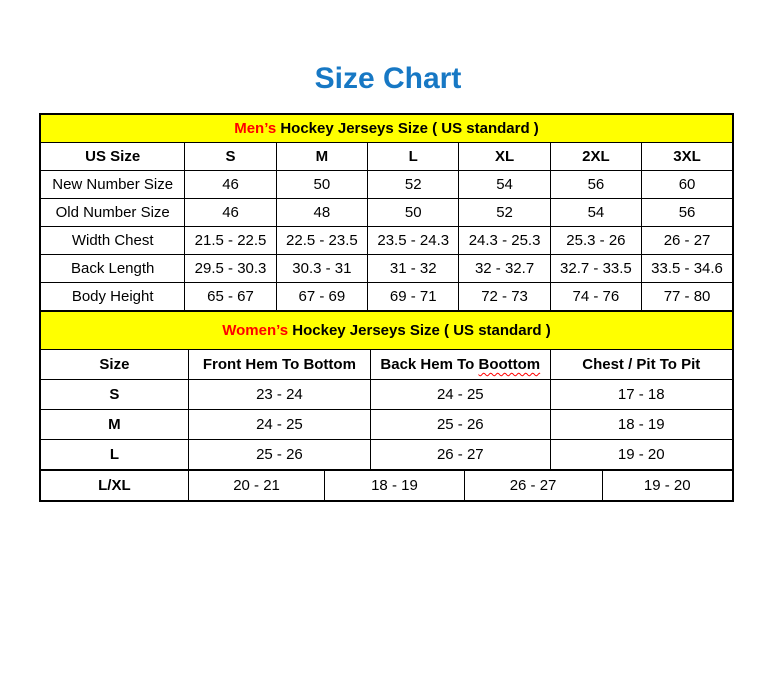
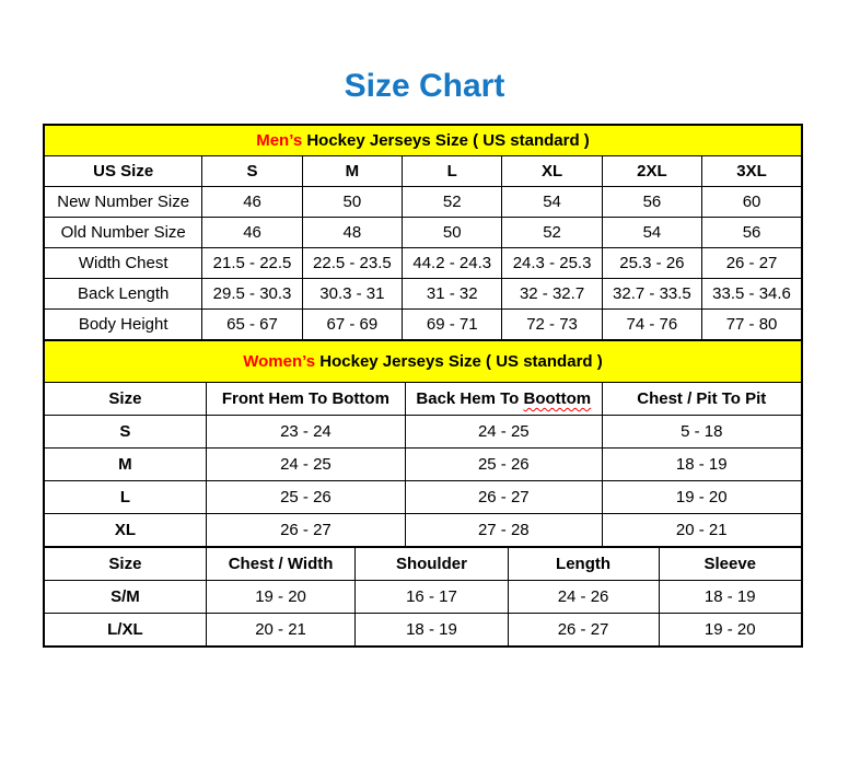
  Size Chart
  Men’s Hockey Jerseys Size ( US standard )
  US Size	S	M	L	XL	2XL	3XL
  New Number Size	46	50	52	54	56	60
  Old Number Size	46	48	50	52	54	56
- Width Chest	21.5 - 22.5	22.5 - 23.5	23.5 - 24.3	24.3 - 25.3	25.3 - 26	26 - 27
+ Width Chest	21.5 - 22.5	22.5 - 23.5	44.2 - 24.3	24.3 - 25.3	25.3 - 26	26 - 27
  Back Length	29.5 - 30.3	30.3 - 31	31 - 32	32 - 32.7	32.7 - 33.5	33.5 - 34.6
  Body Height	65 - 67	67 - 69	69 - 71	72 - 73	74 - 76	77 - 80
  Women’s Hockey Jerseys Size ( US standard )
  Size	Front Hem To Bottom	Back Hem To Boottom	Chest / Pit To Pit
- S	23 - 24	24 - 25	17 - 18
+ S	23 - 24	24 - 25	5 - 18
  M	24 - 25	25 - 26	18 - 19
  L	25 - 26	26 - 27	19 - 20
+ XL	26 - 27	27 - 28	20 - 21
+ Size	Chest / Width	Shoulder	Length	Sleeve
+ S/M	19 - 20	16 - 17	24 - 26	18 - 19
  L/XL	20 - 21	18 - 19	26 - 27	19 - 20
